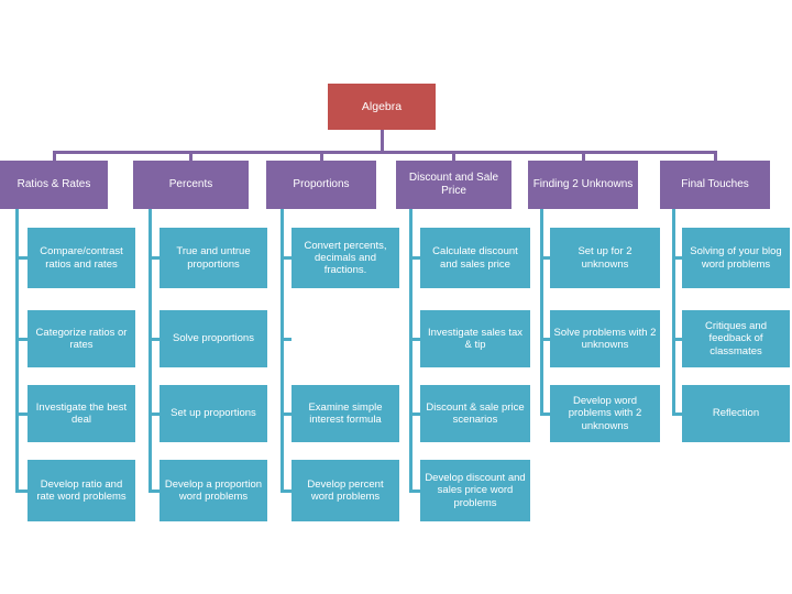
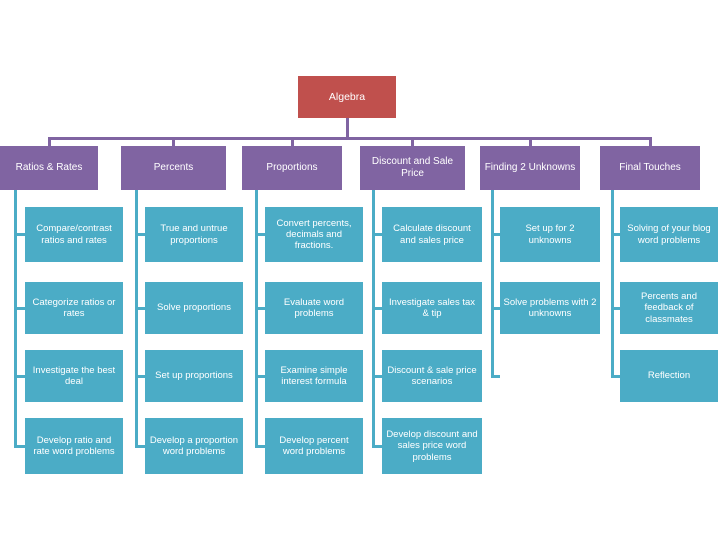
  Algebra
  Ratios & Rates
  Compare/contrast ratios and rates
  Categorize ratios or rates
  Investigate the best deal
  Develop ratio and rate word problems
  Percents
  True and untrue proportions
  Solve proportions
  Set up proportions
  Develop a proportion word problems
  Proportions
  Convert percents, decimals and fractions.
+ Evaluate word problems
  Examine simple interest formula
  Develop percent word problems
  Discount and Sale Price
  Calculate discount and sales price
  Investigate sales tax & tip
  Discount & sale price scenarios
  Develop discount and sales price word problems
  Finding 2 Unknowns
  Set up for 2 unknowns
  Solve problems with 2 unknowns
- Develop word problems with 2 unknowns
  Final Touches
  Solving of your blog word problems
- Critiques and feedback of classmates
+ Percents and feedback of classmates
  Reflection
